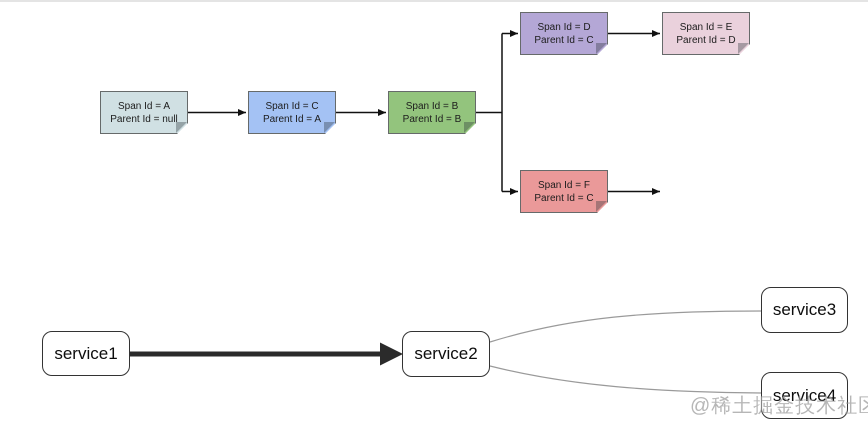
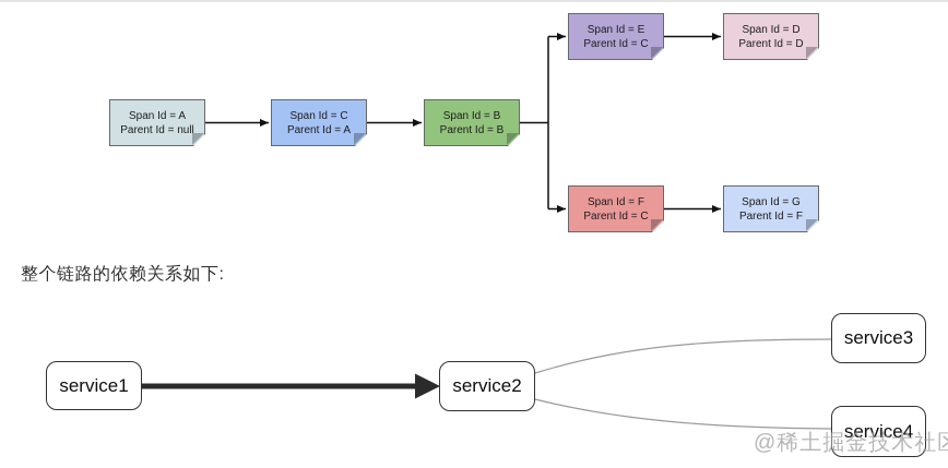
  Span Id = A
  Parent Id = null
  Span Id = C
  Parent Id = A
  Span Id = B
  Parent Id = B
- Span Id = D
+ Span Id = E
  Parent Id = C
- Span Id = E
+ Span Id = D
  Parent Id = D
  Span Id = F
  Parent Id = C
+ Span Id = G
+ Parent Id = F
+ 整个链路的依赖关系如下:
  service1
  service2
  service3
  service4
  @稀土掘金技术社
